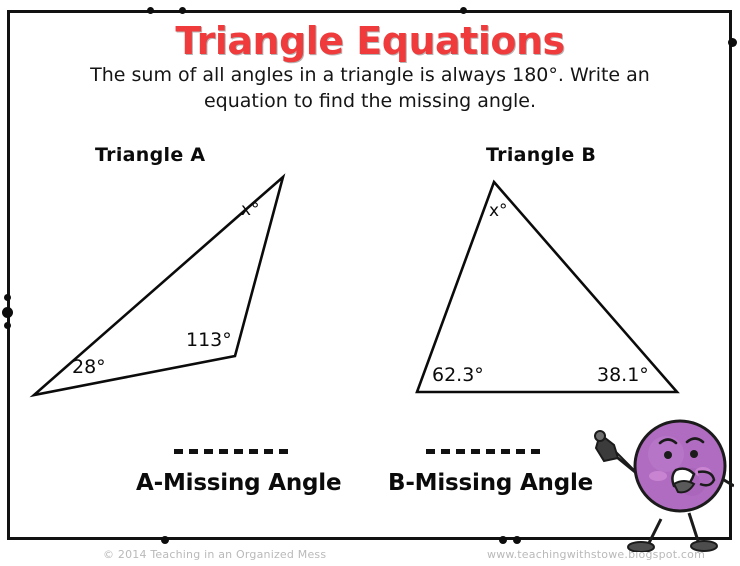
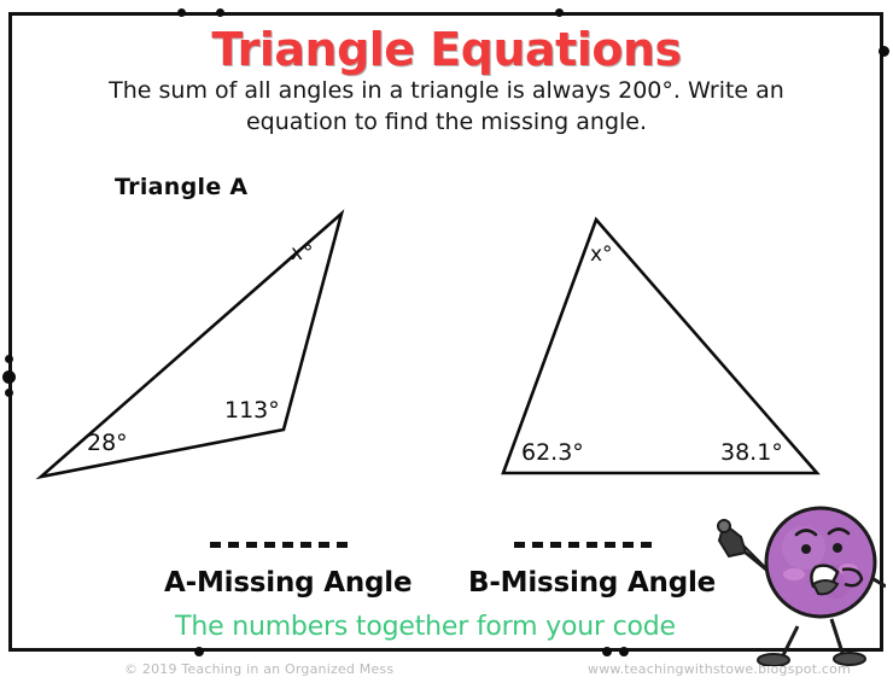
  Triangle Equations
- The sum of all angles in a triangle is always 180°. Write an equation to find the missing angle.
+ The sum of all angles in a triangle is always 200°. Write an equation to find the missing angle.
  Triangle A
- Triangle B
  x°
  113°
  28°
  x°
  62.3°
  38.1°
  A-Missing Angle
  B-Missing Angle
+ The numbers together form your code
- © 2014 Teaching in an Organized Mess
+ © 2019 Teaching in an Organized Mess
  www.teachingwithstowe.blogspot.com
